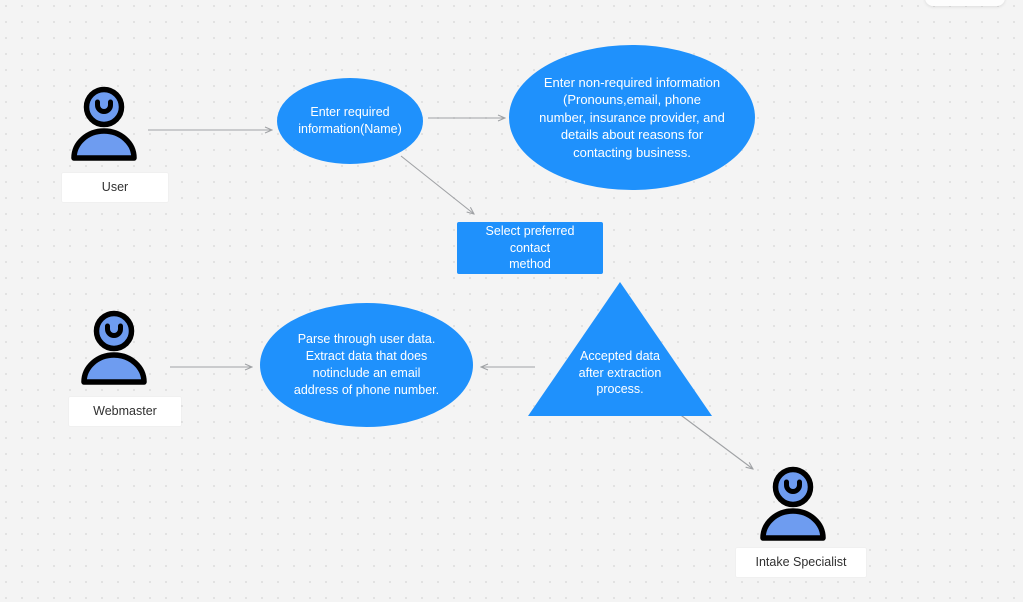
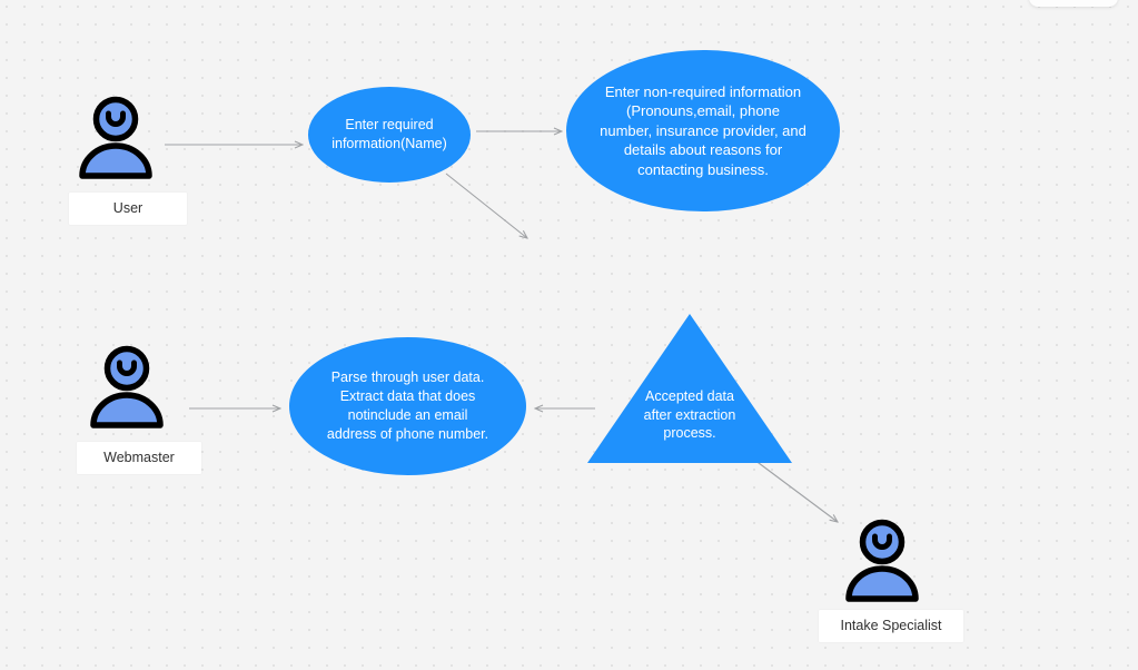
  Enter required
  information(Name)
  Enter non-required information
  (Pronouns,email, phone
  number, insurance provider, and
  details about reasons for
  contacting business.
- Select preferred contact
- method
  Parse through user data.
  Extract data that does
  notinclude an email
  address of phone number.
  Accepted data
  after extraction
  process.
  User
  Webmaster
  Intake Specialist
